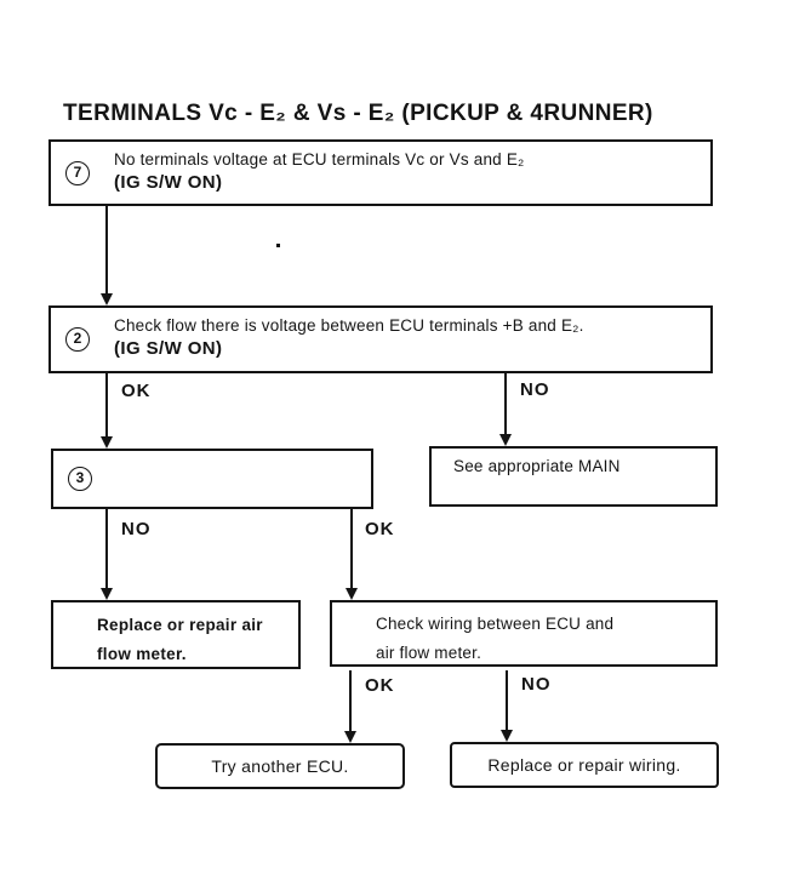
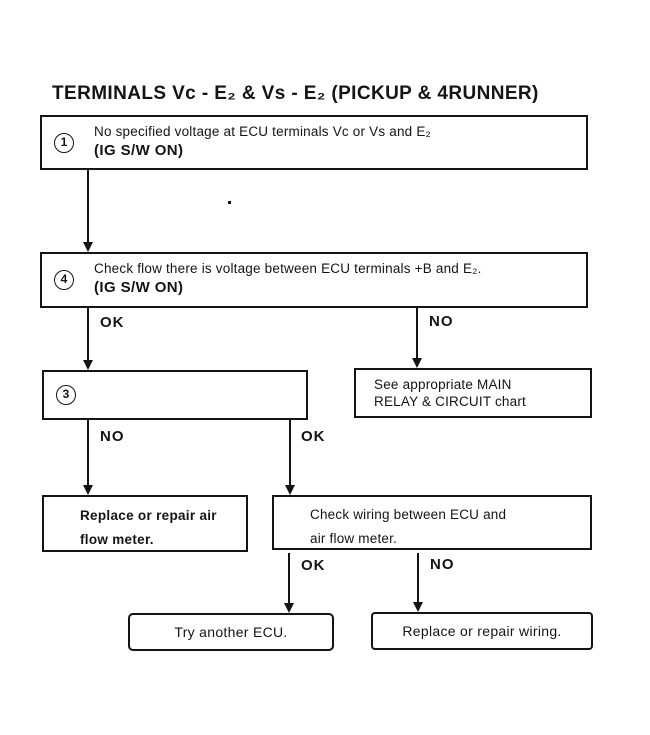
  TERMINALS Vc - E₂ & Vs - E₂ (PICKUP & 4RUNNER)
- 7
+ 1
- No terminals voltage at ECU terminals Vc or Vs and E₂
+ No specified voltage at ECU terminals Vc or Vs and E₂
  (IG S/W ON)
- 2
+ 4
  Check flow there is voltage between ECU terminals +B and E₂.
  (IG S/W ON)
  OK
  NO
  3
  See appropriate MAIN
+ RELAY & CIRCUIT chart
  NO
  OK
  Replace or repair air
  flow meter.
  Check wiring between ECU and
  air flow meter.
  OK
  NO
  Try another ECU.
  Replace or repair wiring.
